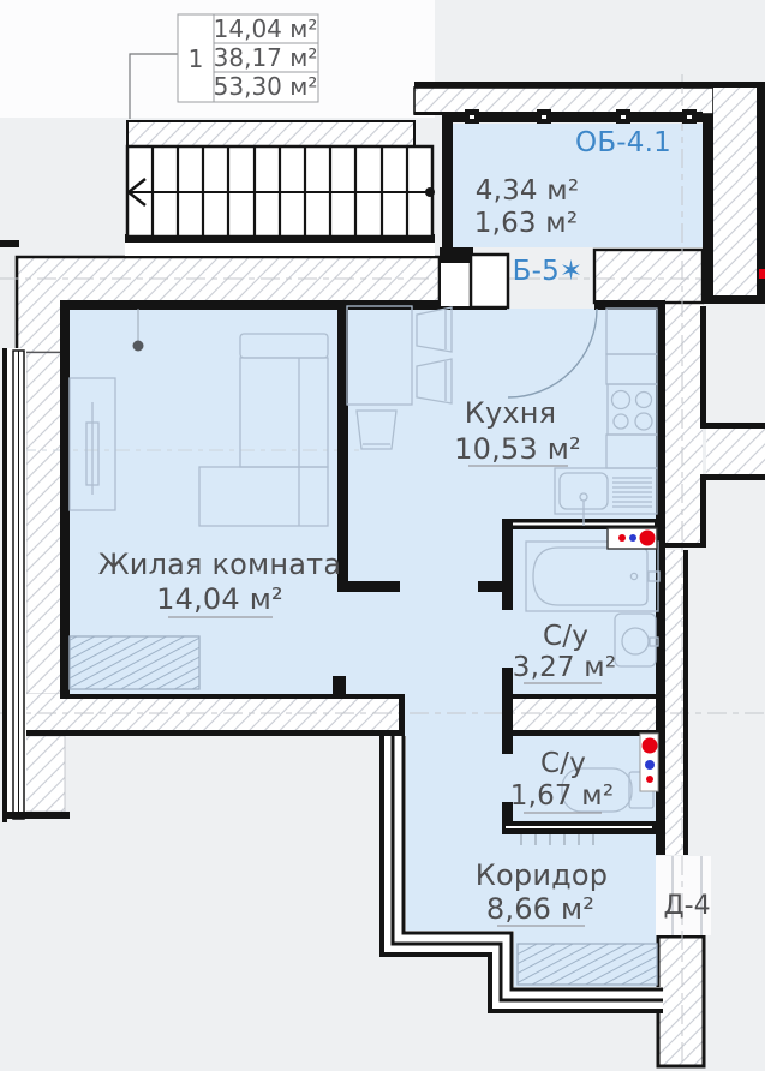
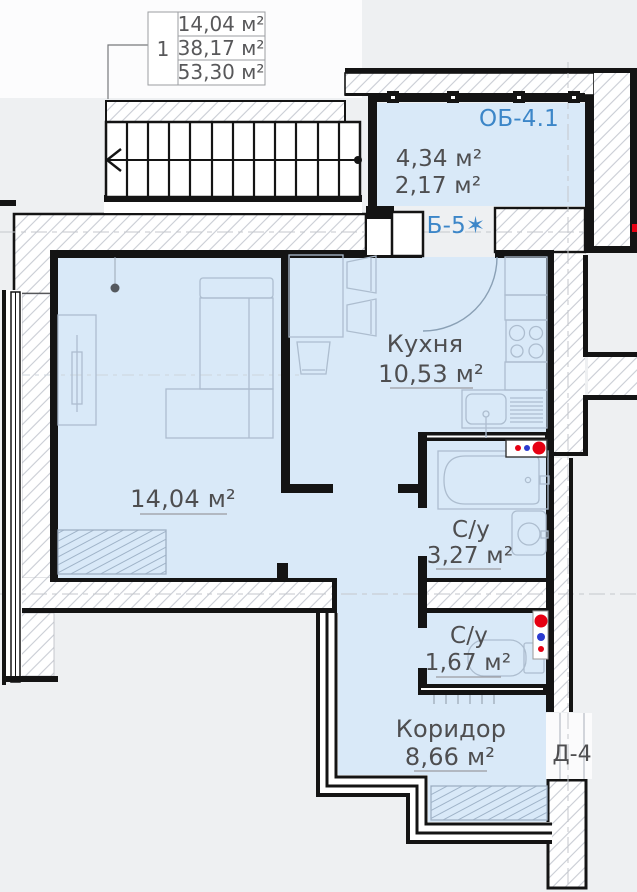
  1
  14,04 м²
  38,17 м²
  53,30 м²
  ОБ-4.1
  4,34 м²
- 1,63 м²
+ 2,17 м²
  Б-5✶
  Кухня
  10,53 м²
- Жилая комната
  14,04 м²
  С/у
  3,27 м²
  С/у
  1,67 м²
  Коридор
  8,66 м²
  Д-4
